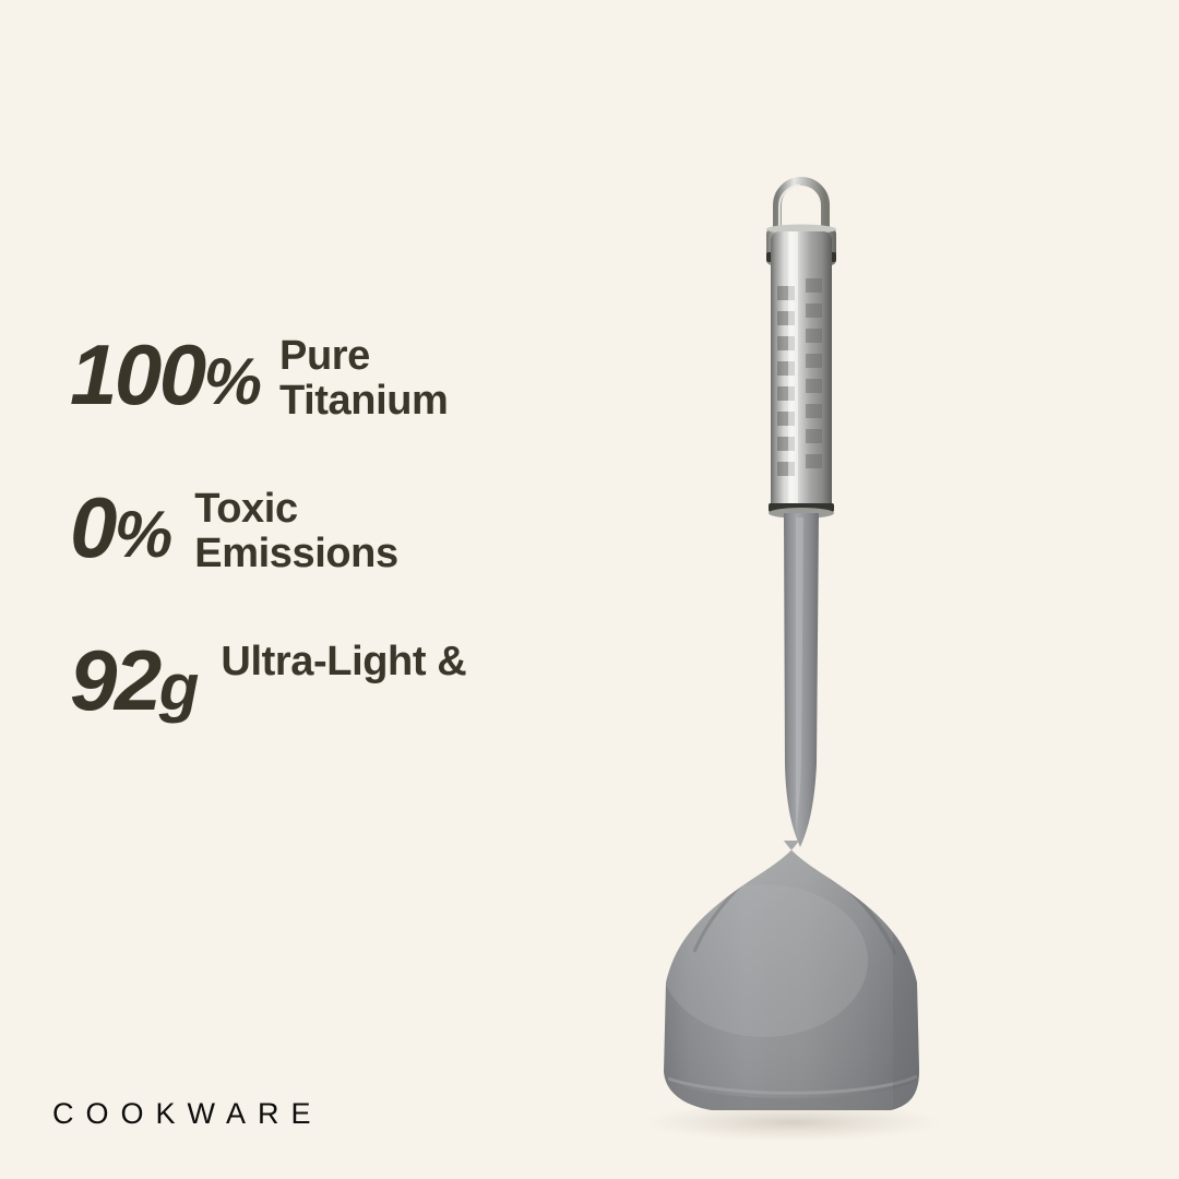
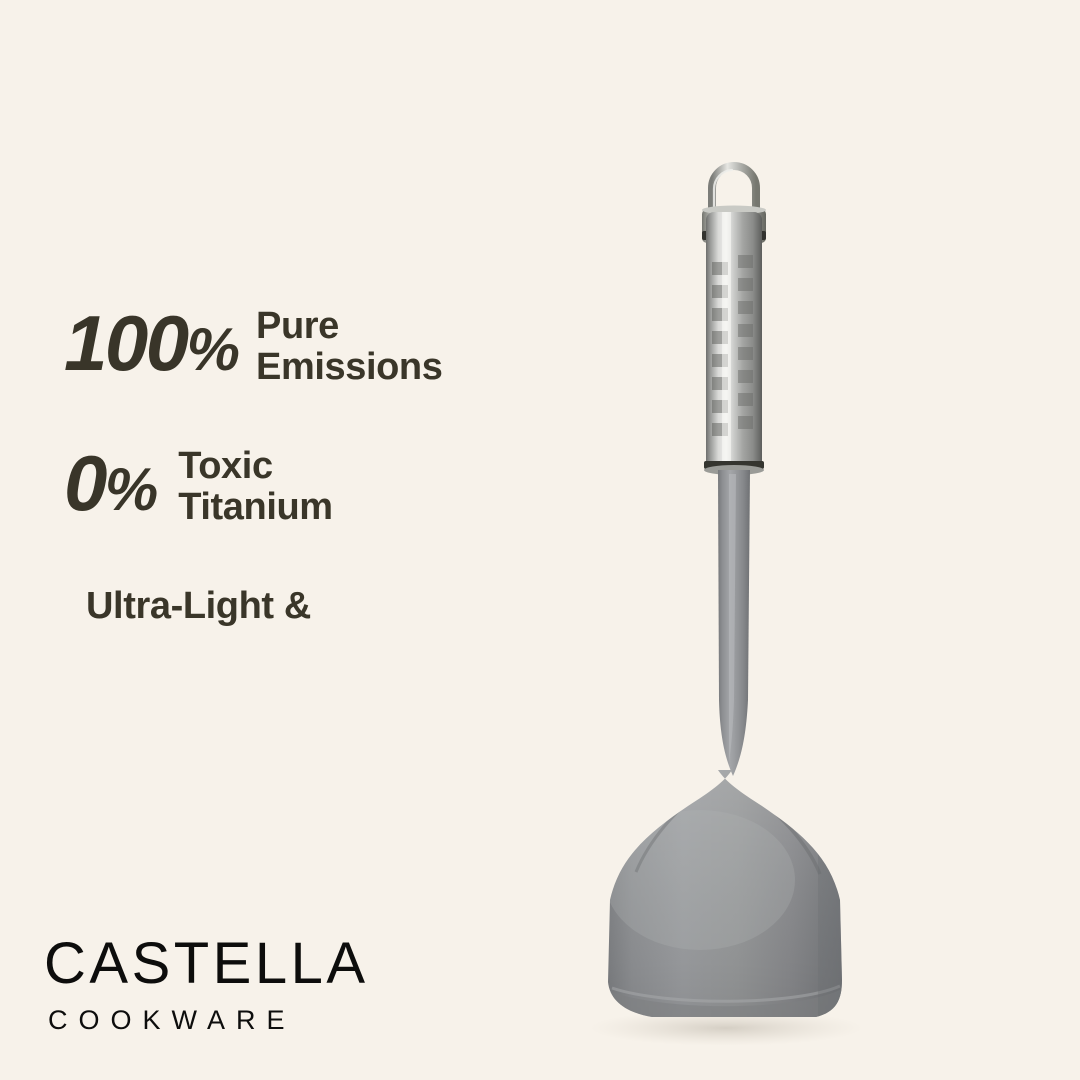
  100%
  Pure
- Titanium
+ Emissions
  0%
  Toxic
- Emissions
+ Titanium
- 92g
  Ultra-Light &
+ CASTELLA
  COOKWARE
